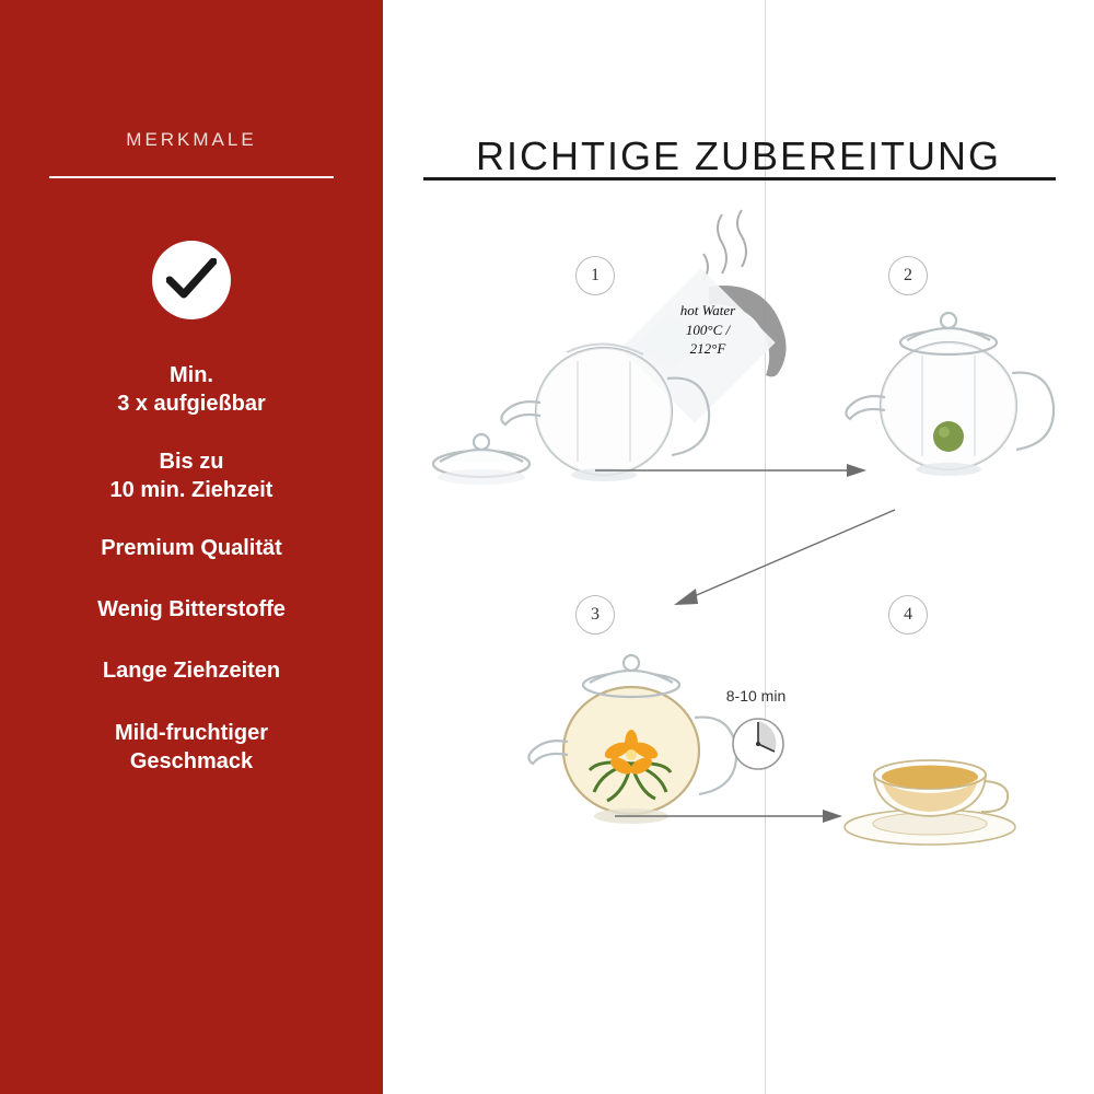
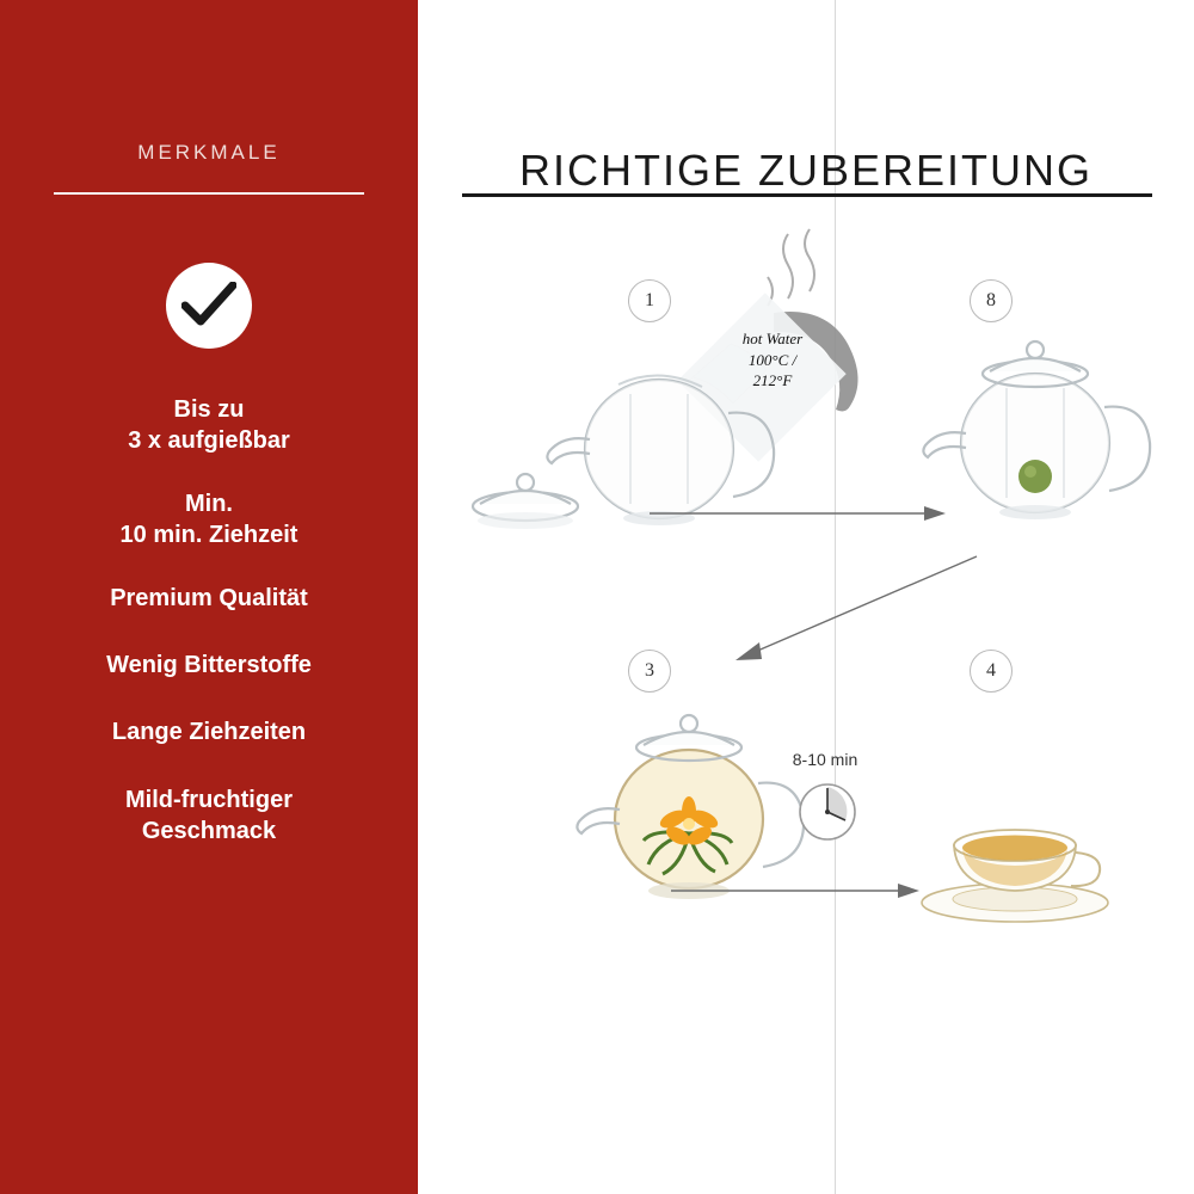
  MERKMALE
- Min.
+ Bis zu
  3 x aufgießbar
- Bis zu
+ Min.
  10 min. Ziehzeit
  Premium Qualität
  Wenig Bitterstoffe
  Lange Ziehzeiten
  Mild-fruchtiger
  Geschmack
  RICHTIGE ZUBEREITUNG
  1
- 2
+ 8
  3
  4
  hot Water
  100°C /
  212°F
  8-10 min
